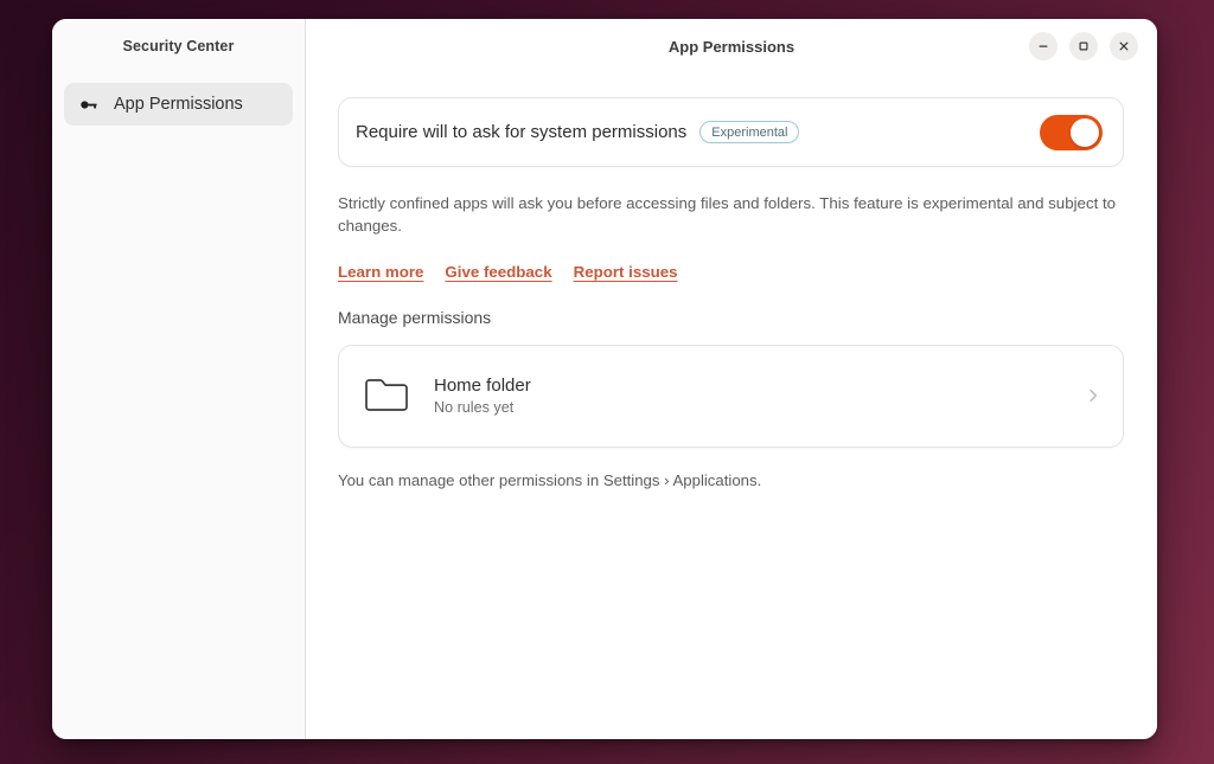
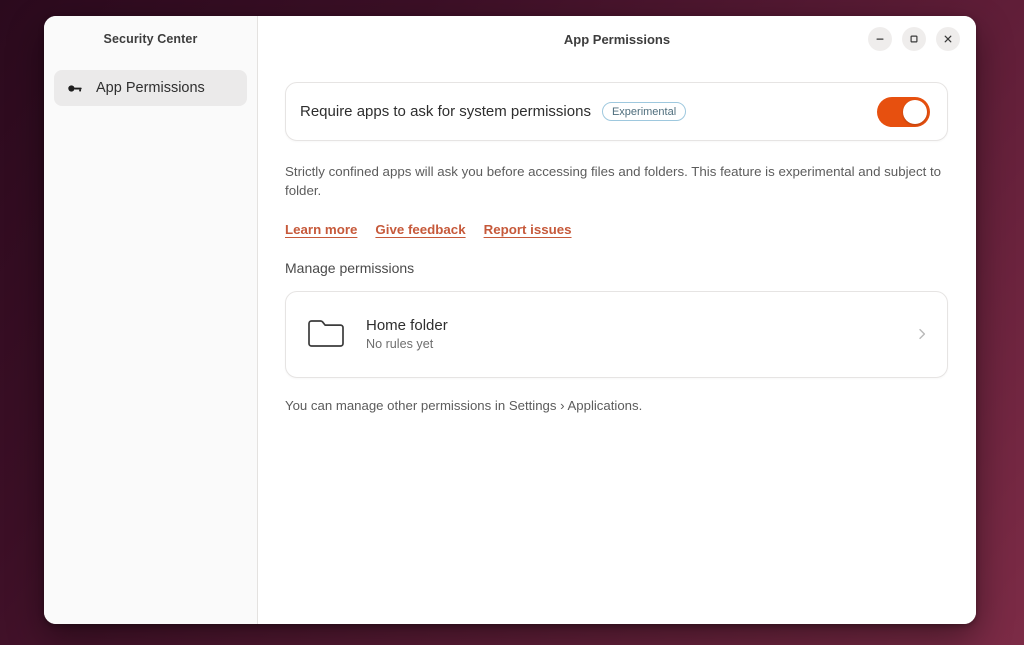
  Security Center
  App Permissions
  App Permissions
- Require will to ask for system permissions
+ Require apps to ask for system permissions
  Experimental
- Strictly confined apps will ask you before accessing files and folders. This feature is experimental and subject to changes.
+ Strictly confined apps will ask you before accessing files and folders. This feature is experimental and subject to folder.
  Learn more
  Give feedback
  Report issues
  Manage permissions
  Home folder
  No rules yet
  You can manage other permissions in Settings › Applications.
